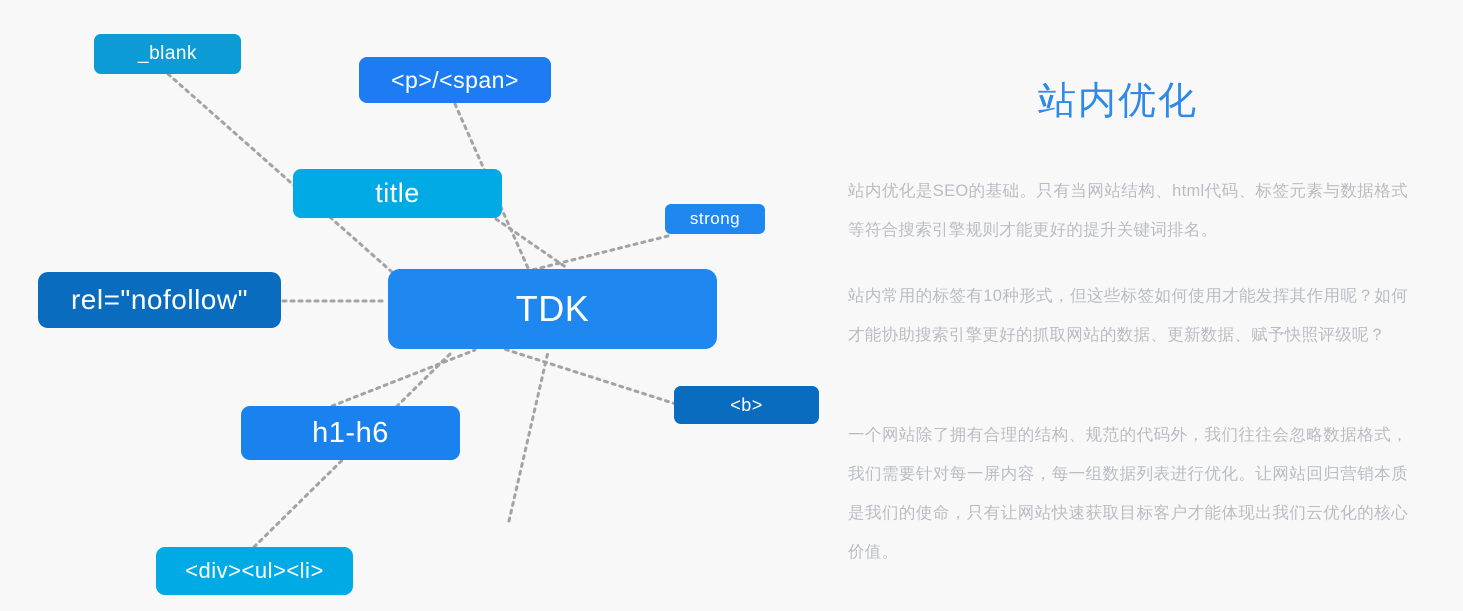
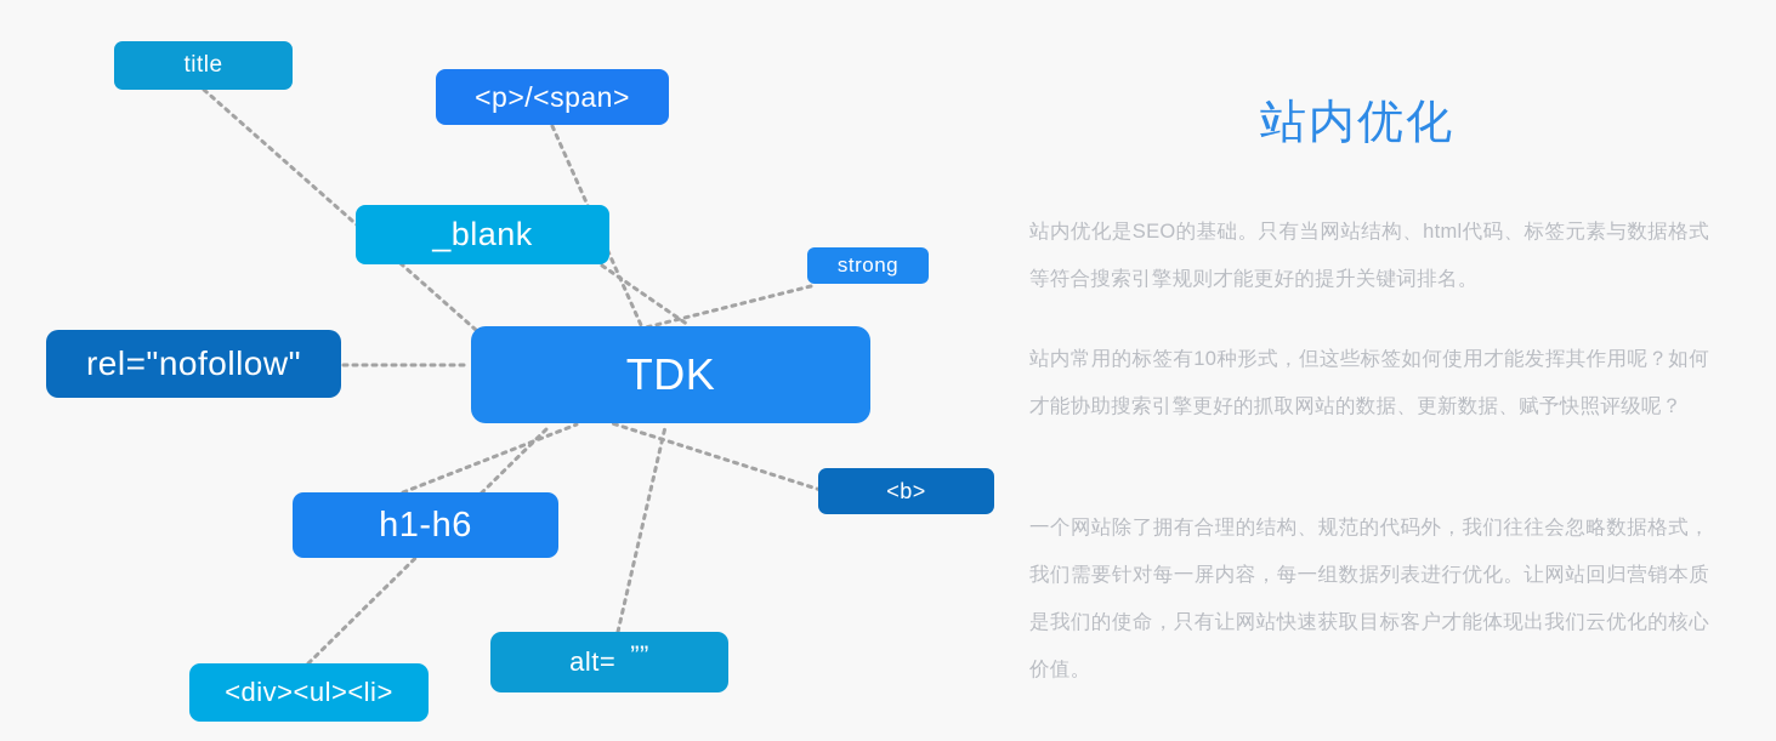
- _blank
+ title
  <p>/<span>
- title
+ _blank
  strong
  rel="nofollow"
  TDK
  <b>
  h1-h6
+ alt=
+ ””
  <div><ul><li>
  站内优化
  站内优化是SEO的基础。只有当网站结构、html代码、标签元素与数据格式等符合搜索引擎规则才能更好的提升关键词排名。
  站内常用的标签有10种形式，但这些标签如何使用才能发挥其作用呢？如何才能协助搜索引擎更好的抓取网站的数据、更新数据、赋予快照评级呢？
  一个网站除了拥有合理的结构、规范的代码外，我们往往会忽略数据格式，我们需要针对每一屏内容，每一组数据列表进行优化。让网站回归营销本质是我们的使命，只有让网站快速获取目标客户才能体现出我们云优化的核心价值。
